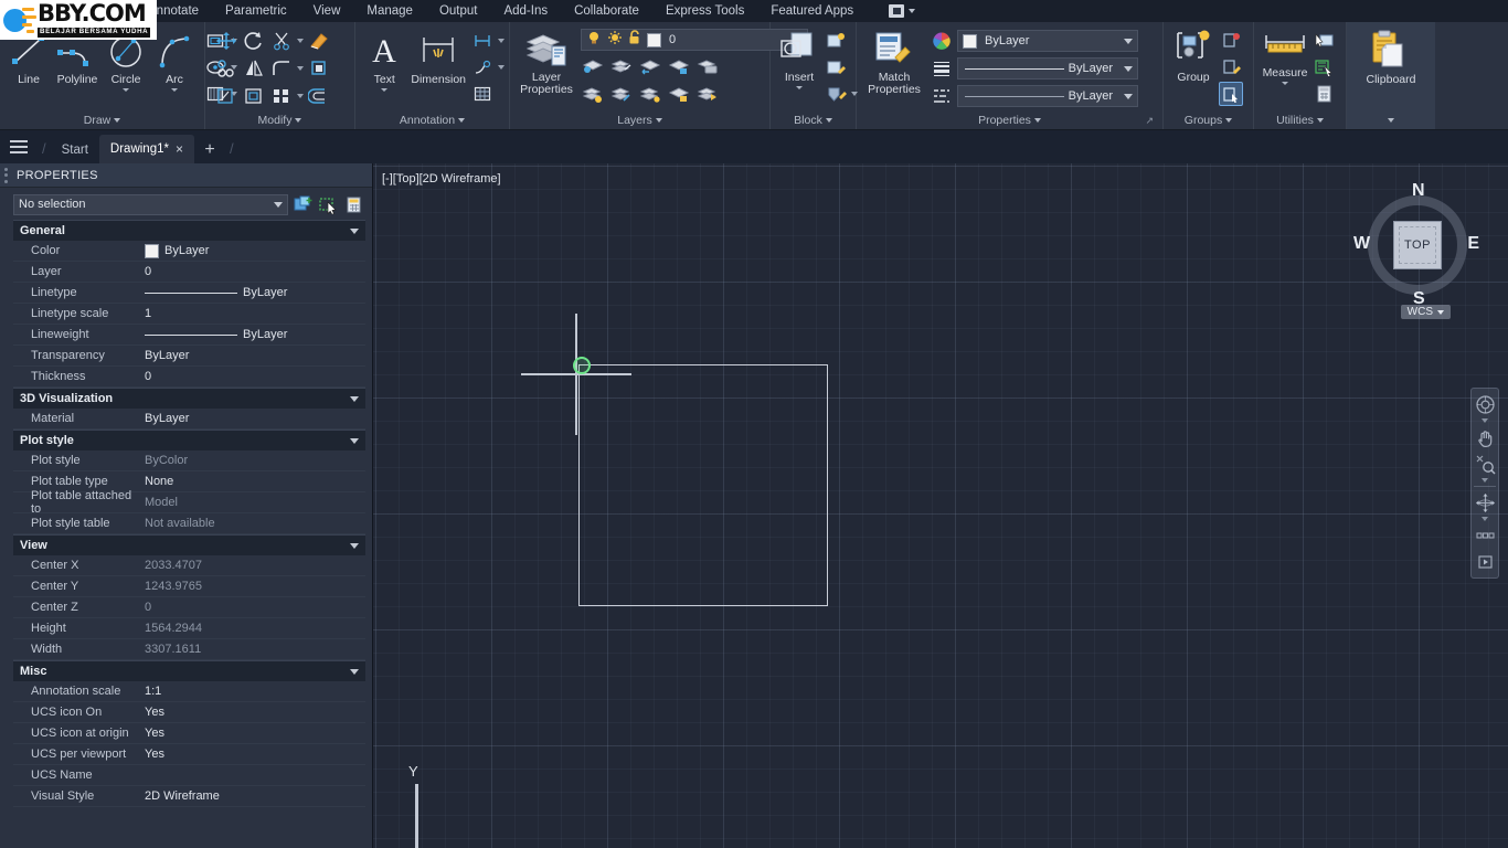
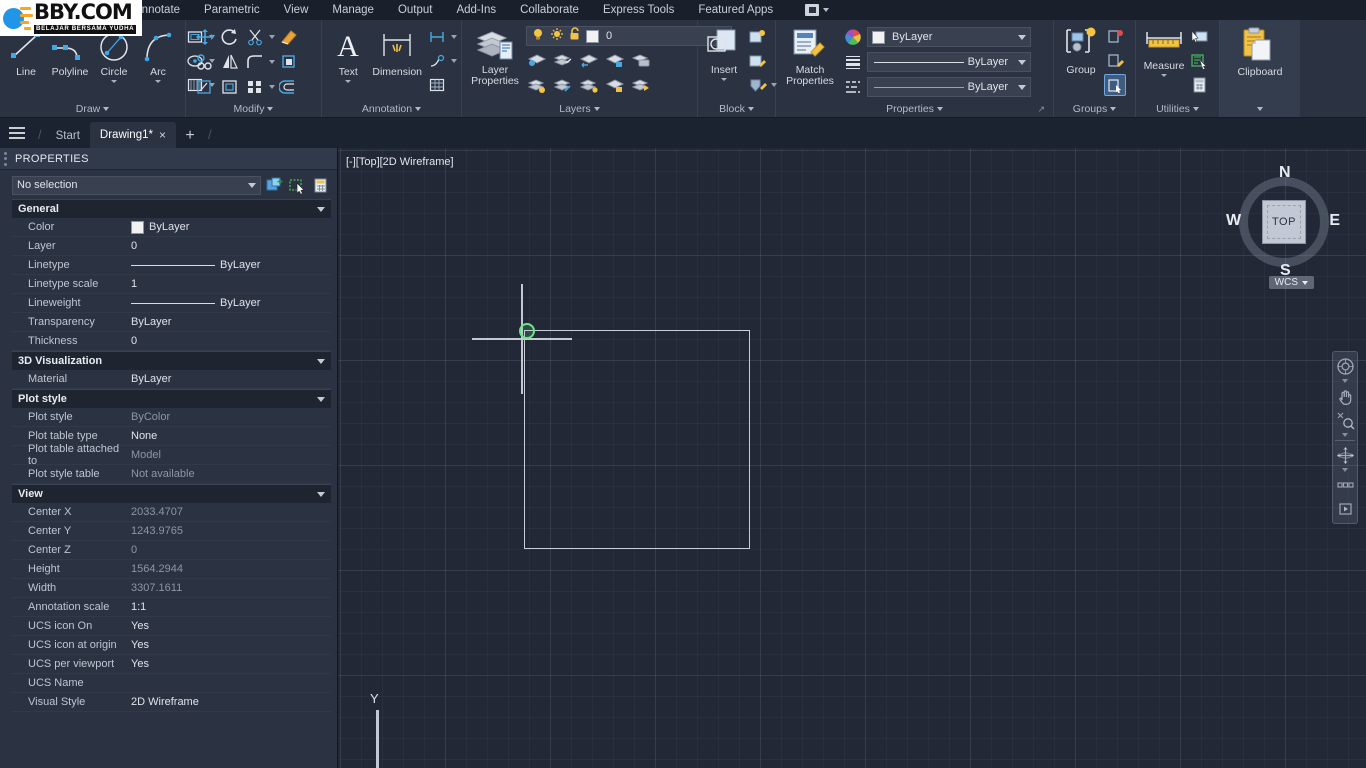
  nnotate
  Parametric
  View
  Manage
  Output
  Add-Ins
  Collaborate
  Express Tools
  Featured Apps
  Line
  Polyline
  Circle
  Arc
  Draw
  Modify
  A
  Text
  Dimension
  Annotation
  Layer
  Properties
  0
  Layers
  Insert
  Block
  Match
  Properties
  ByLayer
  ByLayer
  ByLayer
  Properties
  ↗
  Group
  Groups
  Measure
  Utilities
  Clipboard
  /
  Start
  Drawing1*
  ×
  +
  /
  PROPERTIES
  No selection
  General
  Color
  ByLayer
  Layer
  0
  Linetype
  ByLayer
  Linetype scale
  1
  Lineweight
  ByLayer
  Transparency
  ByLayer
  Thickness
  0
  3D Visualization
  Material
  ByLayer
  Plot style
  Plot style
  ByColor
  Plot table type
  None
  Plot table attached to
  Model
  Plot style table
  Not available
  View
  Center X
  2033.4707
  Center Y
  1243.9765
  Center Z
  0
  Height
  1564.2944
  Width
  3307.1611
- Misc
  Annotation scale
  1:1
  UCS icon On
  Yes
  UCS icon at origin
  Yes
  UCS per viewport
  Yes
  UCS Name
  Visual Style
  2D Wireframe
  [-][Top][2D Wireframe]
  TOP
  N
  S
  E
  W
  WCS
  Y
  BBY.COM
